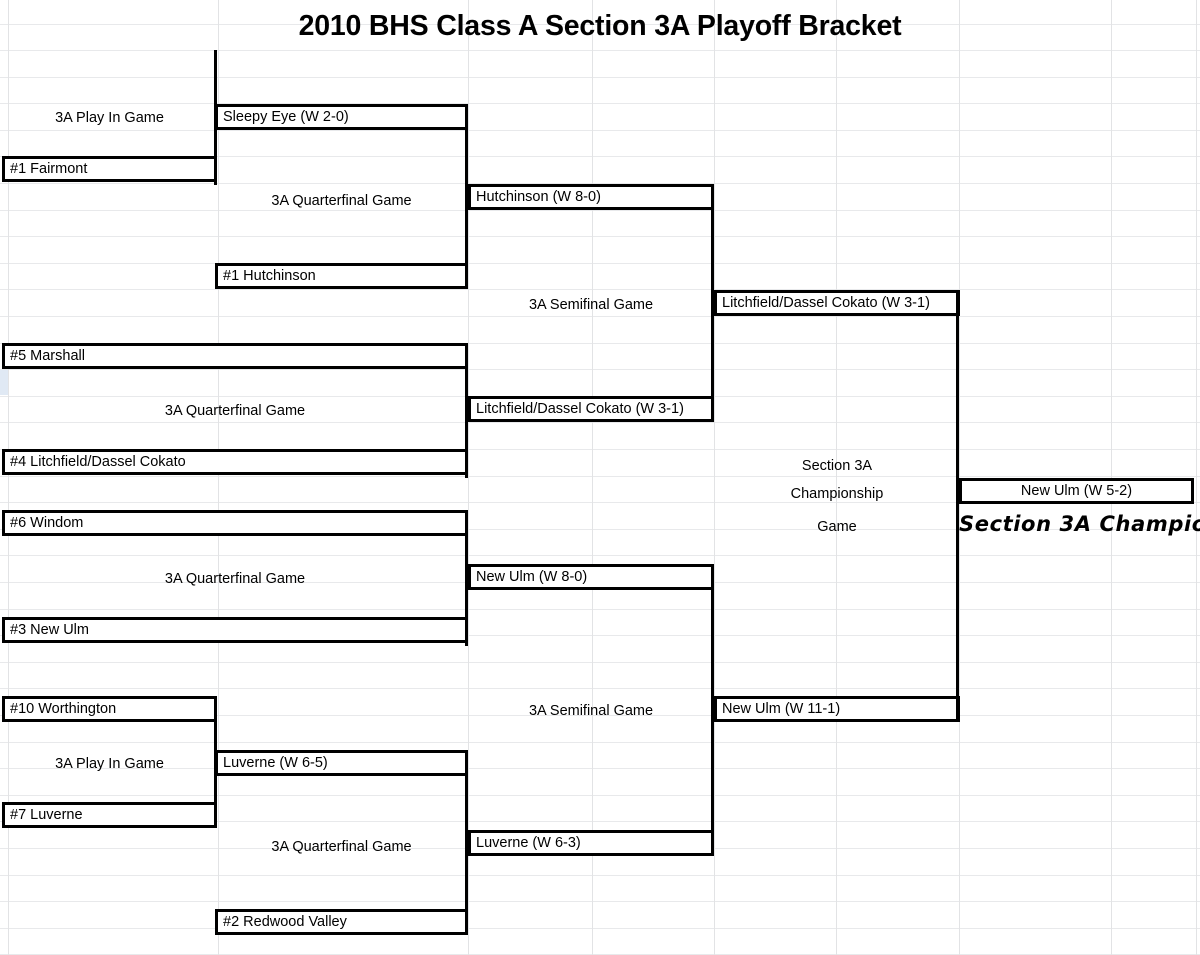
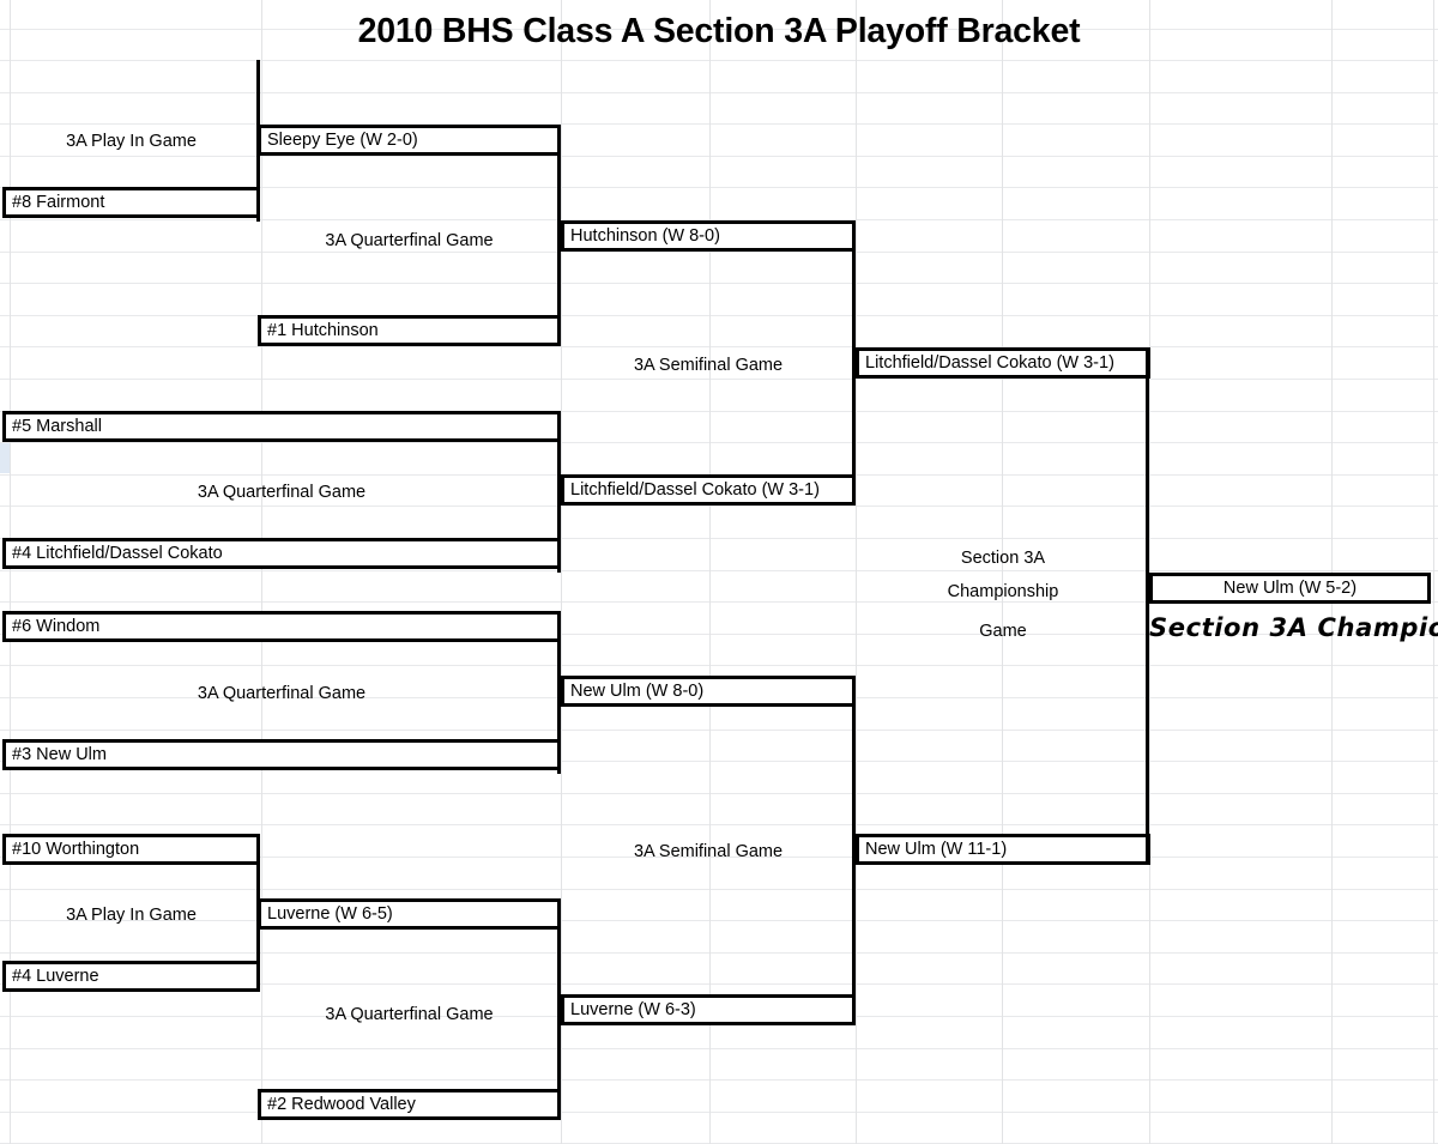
  2010 BHS Class A Section 3A Playoff Bracket
- #1 Fairmont
+ #8 Fairmont
  3A Play In Game
  Sleepy Eye (W 2-0)
  #1 Hutchinson
  3A Quarterfinal Game
  Hutchinson (W 8-0)
  #5 Marshall
  #4 Litchfield/Dassel Cokato
  3A Quarterfinal Game
  Litchfield/Dassel Cokato (W 3-1)
  3A Semifinal Game
  Litchfield/Dassel Cokato (W 3-1)
  #6 Windom
  #3 New Ulm
  3A Quarterfinal Game
  New Ulm (W 8-0)
  #10 Worthington
- #7 Luverne
+ #4 Luverne
  3A Play In Game
  Luverne (W 6-5)
  #2 Redwood Valley
  3A Quarterfinal Game
  Luverne (W 6-3)
  3A Semifinal Game
  New Ulm (W 11-1)
  Section 3A
  Championship
  Game
  New Ulm (W 5-2)
  Section 3A Champio
